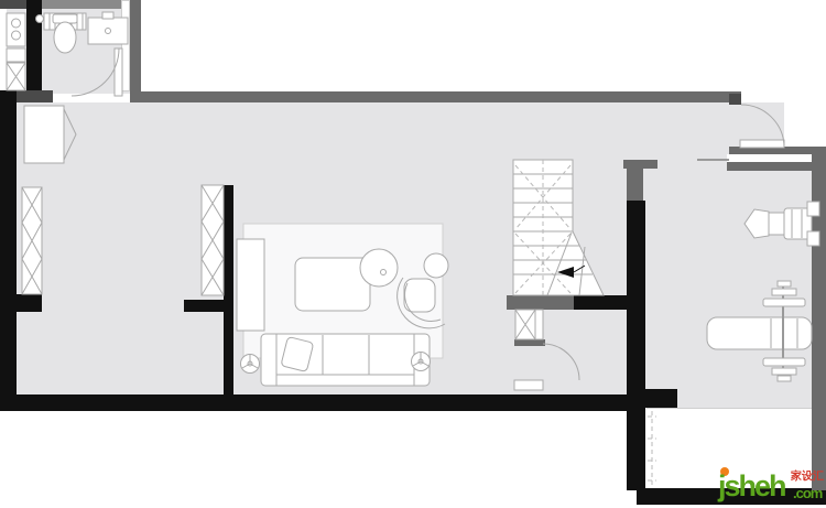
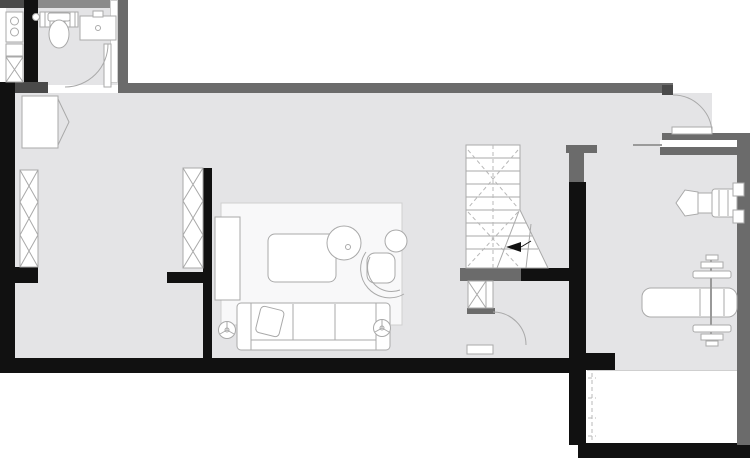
- jsheh
- 家设汇
- .com
